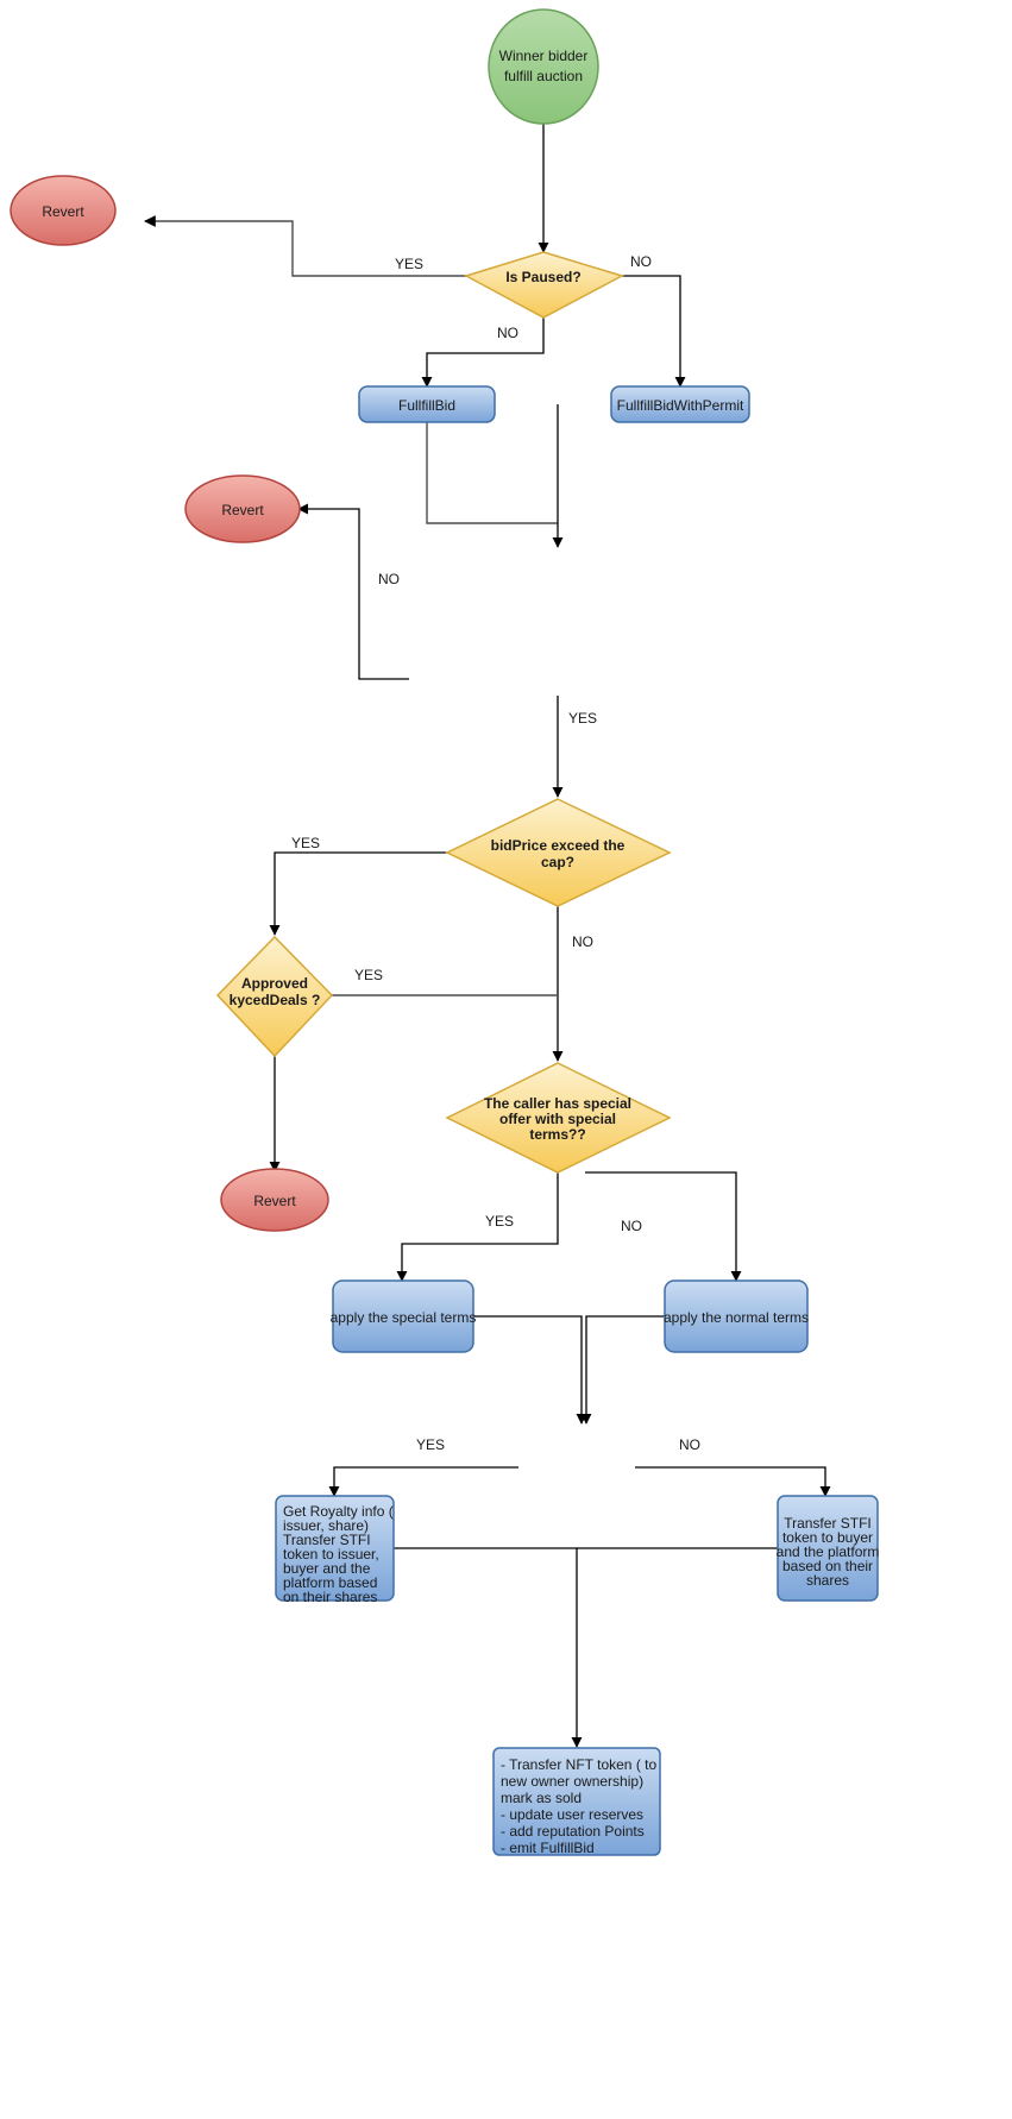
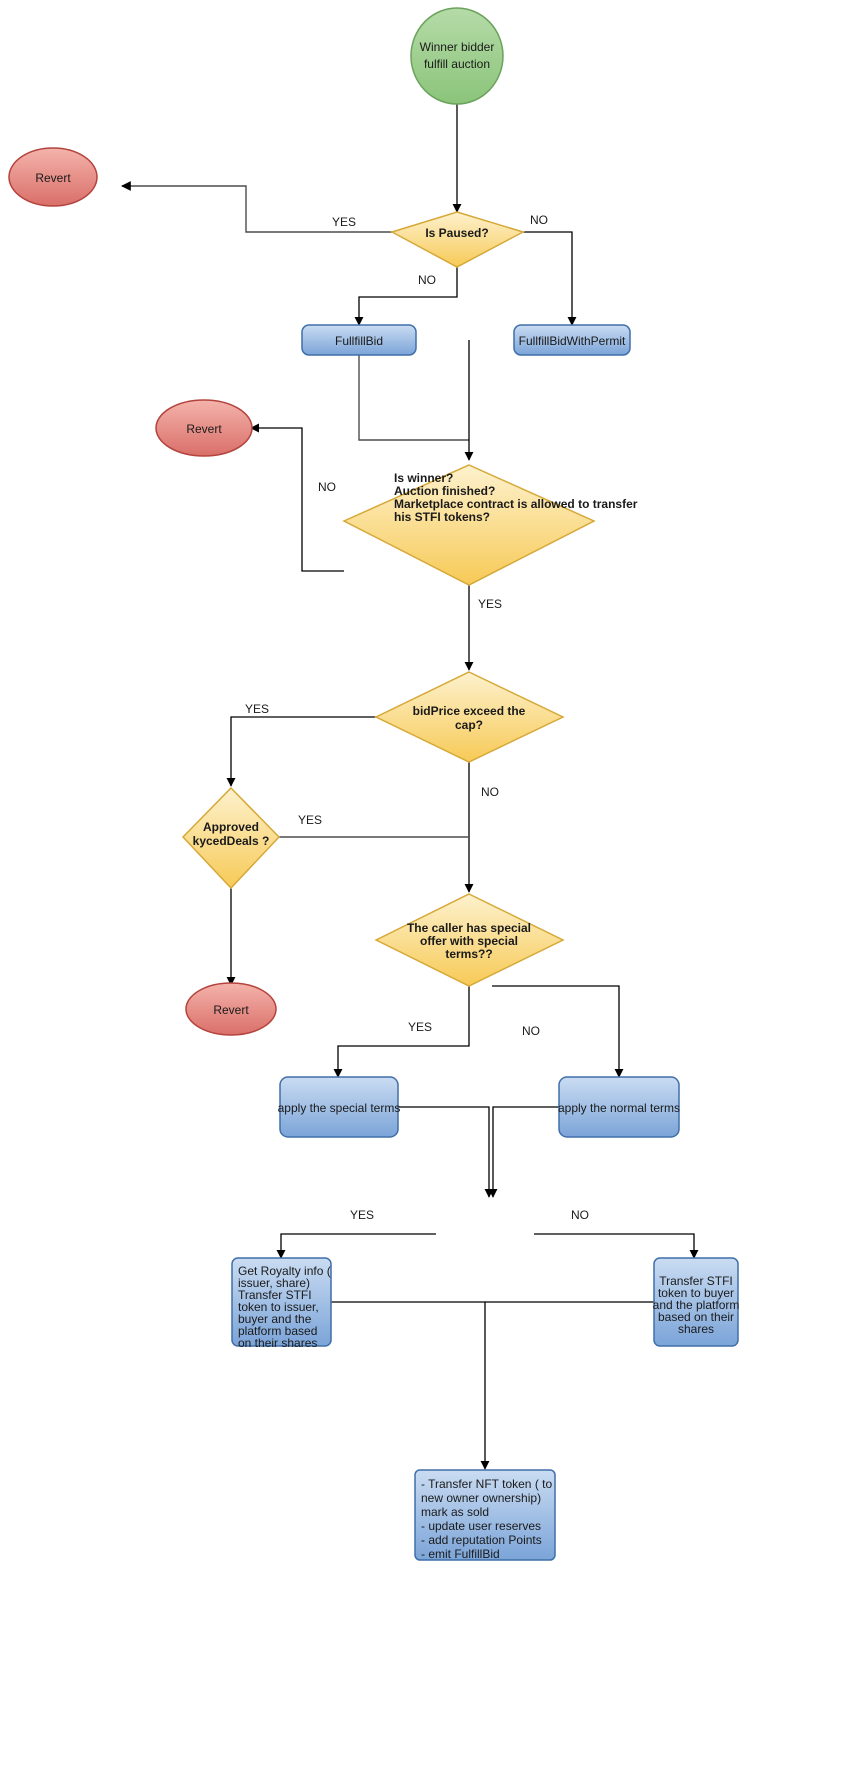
  YES
  NO
  NO
  NO
  YES
  YES
  NO
  YES
  YES
  NO
  YES
  NO
  Winner bidder
  fulfill auction
  Revert
  Is Paused?
  FullfillBid
  FullfillBidWithPermit
  Revert
+ Is winner?
+ Auction finished?
+ Marketplace contract is allowed to transfer
+ his STFI tokens?
  bidPrice exceed the
  cap?
  Approved
  kycedDeals ?
  Revert
  The caller has special
  offer with special
  terms??
  apply the special terms
  apply the normal terms
  Get Royalty info (
  issuer, share)
  Transfer STFI
  token to issuer,
  buyer and the
  platform based
  on their shares
  Transfer STFI
  token to buyer
  and the platform
  based on their
  shares
  - Transfer NFT token ( to
  new owner ownership)
  mark as sold
  - update user reserves
  - add reputation Points
  - emit FulfillBid
